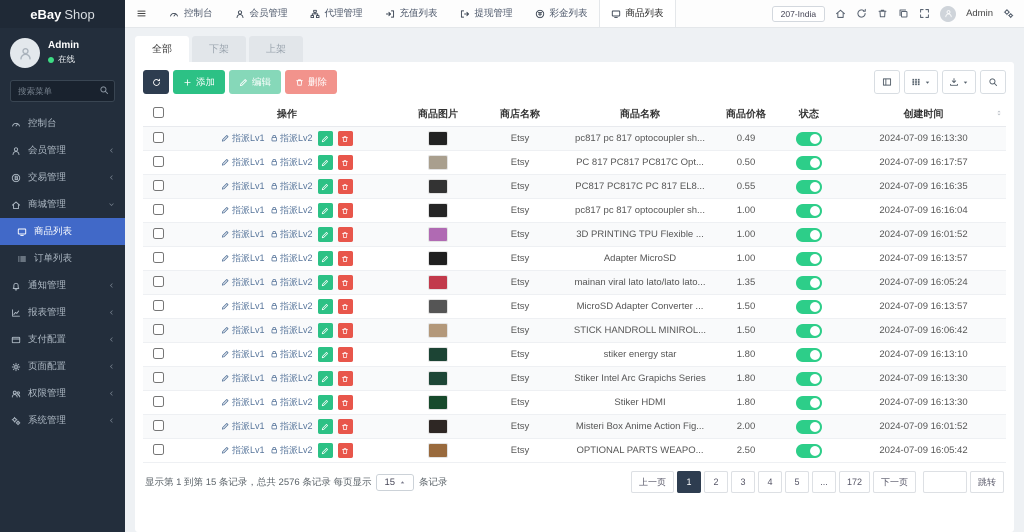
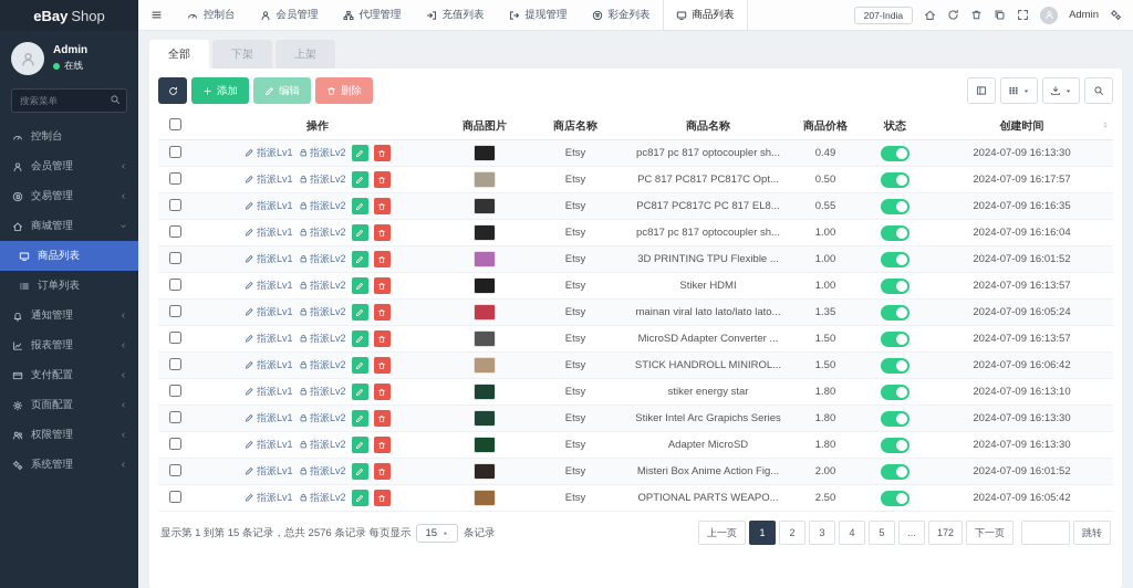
  eBay
  Shop
  Admin
  在线
  搜索菜单
  控制台
  会员管理
  交易管理
  商城管理
  商品列表
  订单列表
  通知管理
  报表管理
  支付配置
  页面配置
  权限管理
  系统管理
  控制台
  会员管理
  代理管理
  充值列表
  提现管理
  彩金列表
  商品列表
  207-India
  Admin
  全部
  下架
  上架
  添加
  编辑
  删除
  	操作	商品图片	商店名称	商品名称	商品价格	状态	创建时间
  	指派Lv1 指派Lv2		Etsy	pc817 pc 817 optocoupler sh...	0.49		2024-07-09 16:13:30
  	指派Lv1 指派Lv2		Etsy	PC 817 PC817 PC817C Opt...	0.50		2024-07-09 16:17:57
  	指派Lv1 指派Lv2		Etsy	PC817 PC817C PC 817 EL8...	0.55		2024-07-09 16:16:35
  	指派Lv1 指派Lv2		Etsy	pc817 pc 817 optocoupler sh...	1.00		2024-07-09 16:16:04
  	指派Lv1 指派Lv2		Etsy	3D PRINTING TPU Flexible ...	1.00		2024-07-09 16:01:52
- 	指派Lv1 指派Lv2		Etsy	Adapter MicroSD	1.00		2024-07-09 16:13:57
+ 	指派Lv1 指派Lv2		Etsy	Stiker HDMI	1.00		2024-07-09 16:13:57
  	指派Lv1 指派Lv2		Etsy	mainan viral lato lato/lato lato...	1.35		2024-07-09 16:05:24
  	指派Lv1 指派Lv2		Etsy	MicroSD Adapter Converter ...	1.50		2024-07-09 16:13:57
  	指派Lv1 指派Lv2		Etsy	STICK HANDROLL MINIROL...	1.50		2024-07-09 16:06:42
  	指派Lv1 指派Lv2		Etsy	stiker energy star	1.80		2024-07-09 16:13:10
  	指派Lv1 指派Lv2		Etsy	Stiker Intel Arc Grapichs Series	1.80		2024-07-09 16:13:30
- 	指派Lv1 指派Lv2		Etsy	Stiker HDMI	1.80		2024-07-09 16:13:30
+ 	指派Lv1 指派Lv2		Etsy	Adapter MicroSD	1.80		2024-07-09 16:13:30
  	指派Lv1 指派Lv2		Etsy	Misteri Box Anime Action Fig...	2.00		2024-07-09 16:01:52
  	指派Lv1 指派Lv2		Etsy	OPTIONAL PARTS WEAPO...	2.50		2024-07-09 16:05:42
  显示第 1 到第 15 条记录，总共 2576 条记录 每页显示
  15
  条记录
  上一页
  1
  2
  3
  4
  5
  ...
  172
  下一页
  跳转
